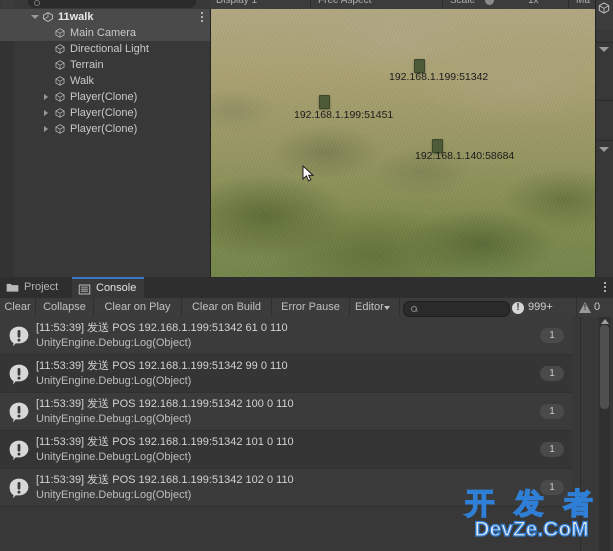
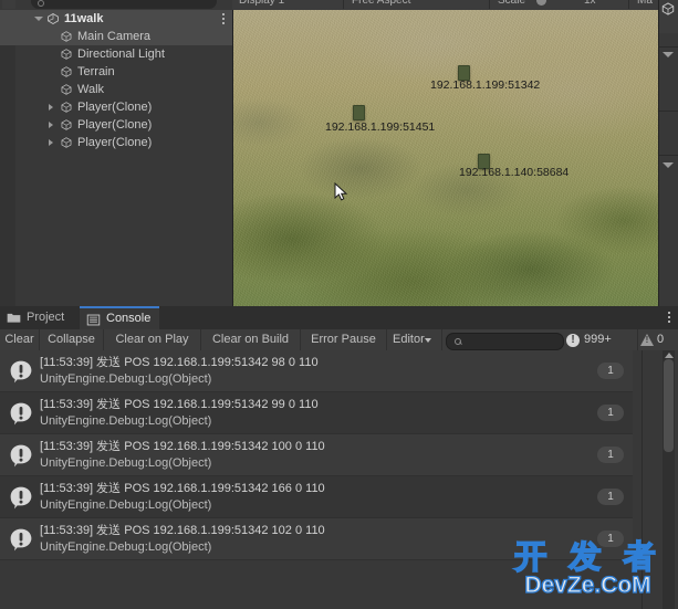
  Display 1
  Free Aspect
  Scale
  1x
  Ma
  11walk
  Main Camera
  Directional Light
  Terrain
  Walk
  Player(Clone)
  Player(Clone)
  Player(Clone)
  192.168.1.199:51342
  192.168.1.199:51451
  192.168.1.140:58684
  Project
  Console
  Clear
  Collapse
  Clear on Play
  Clear on Build
  Error Pause
  Editor
  999+
  0
- [11:53:39] 发送 POS 192.168.1.199:51342 61 0 110
+ [11:53:39] 发送 POS 192.168.1.199:51342 98 0 110
  UnityEngine.Debug:Log(Object)
  1
  [11:53:39] 发送 POS 192.168.1.199:51342 99 0 110
  UnityEngine.Debug:Log(Object)
  1
  [11:53:39] 发送 POS 192.168.1.199:51342 100 0 110
  UnityEngine.Debug:Log(Object)
  1
- [11:53:39] 发送 POS 192.168.1.199:51342 101 0 110
+ [11:53:39] 发送 POS 192.168.1.199:51342 166 0 110
  UnityEngine.Debug:Log(Object)
  1
  [11:53:39] 发送 POS 192.168.1.199:51342 102 0 110
  UnityEngine.Debug:Log(Object)
  1
  开 发 者
  DevZe.CoM
